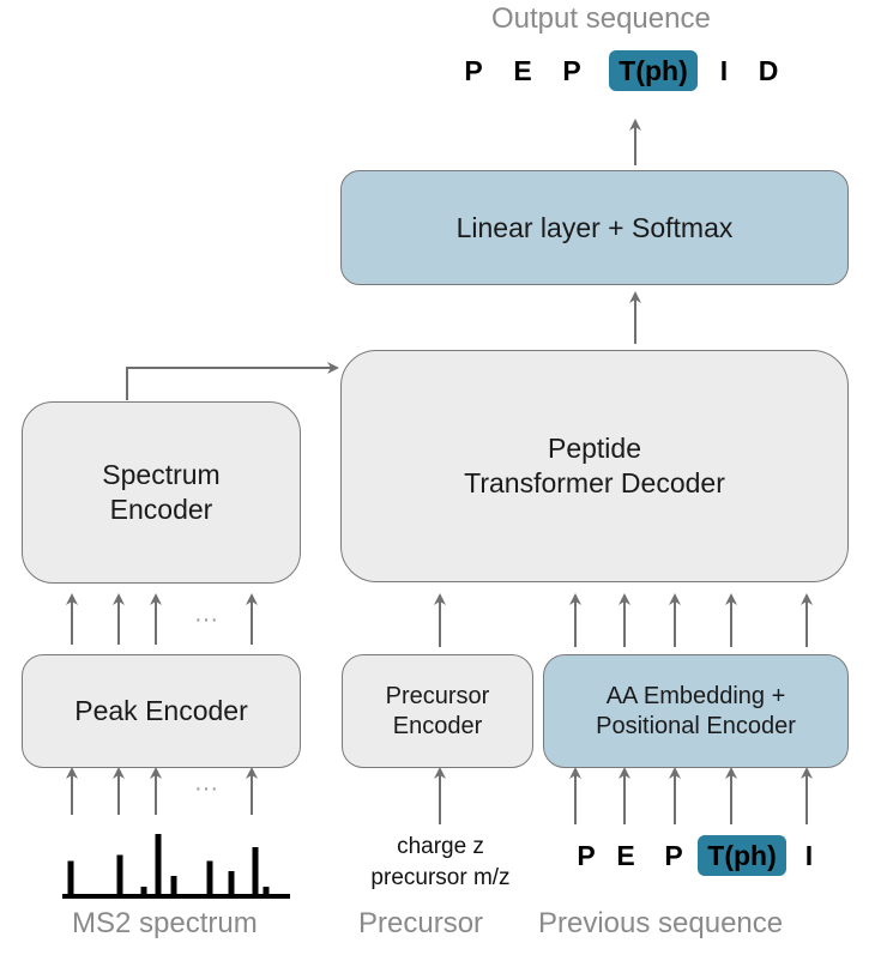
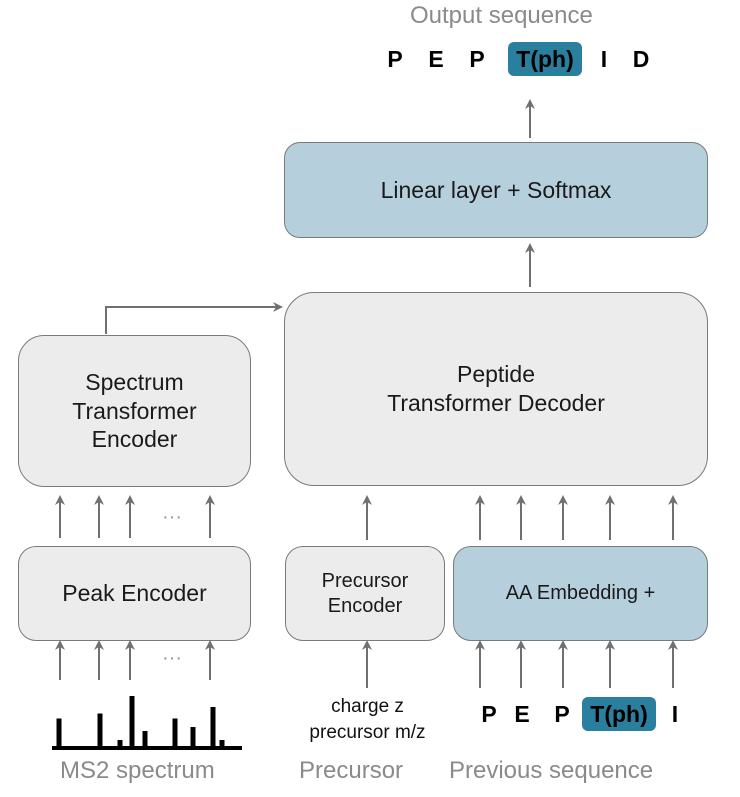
  ···
  ···
  Output sequence
  P
  E
  P
  T(ph)
  I
  D
  Linear layer + Softmax
  Peptide
  Transformer Decoder
  Spectrum
+ Transformer
  Encoder
  Peak Encoder
  Precursor
  Encoder
  AA Embedding +
- Positional Encoder
  charge z
  precursor m/z
  P
  E
  P
  T(ph)
  I
  MS2 spectrum
  Precursor
  Previous sequence
